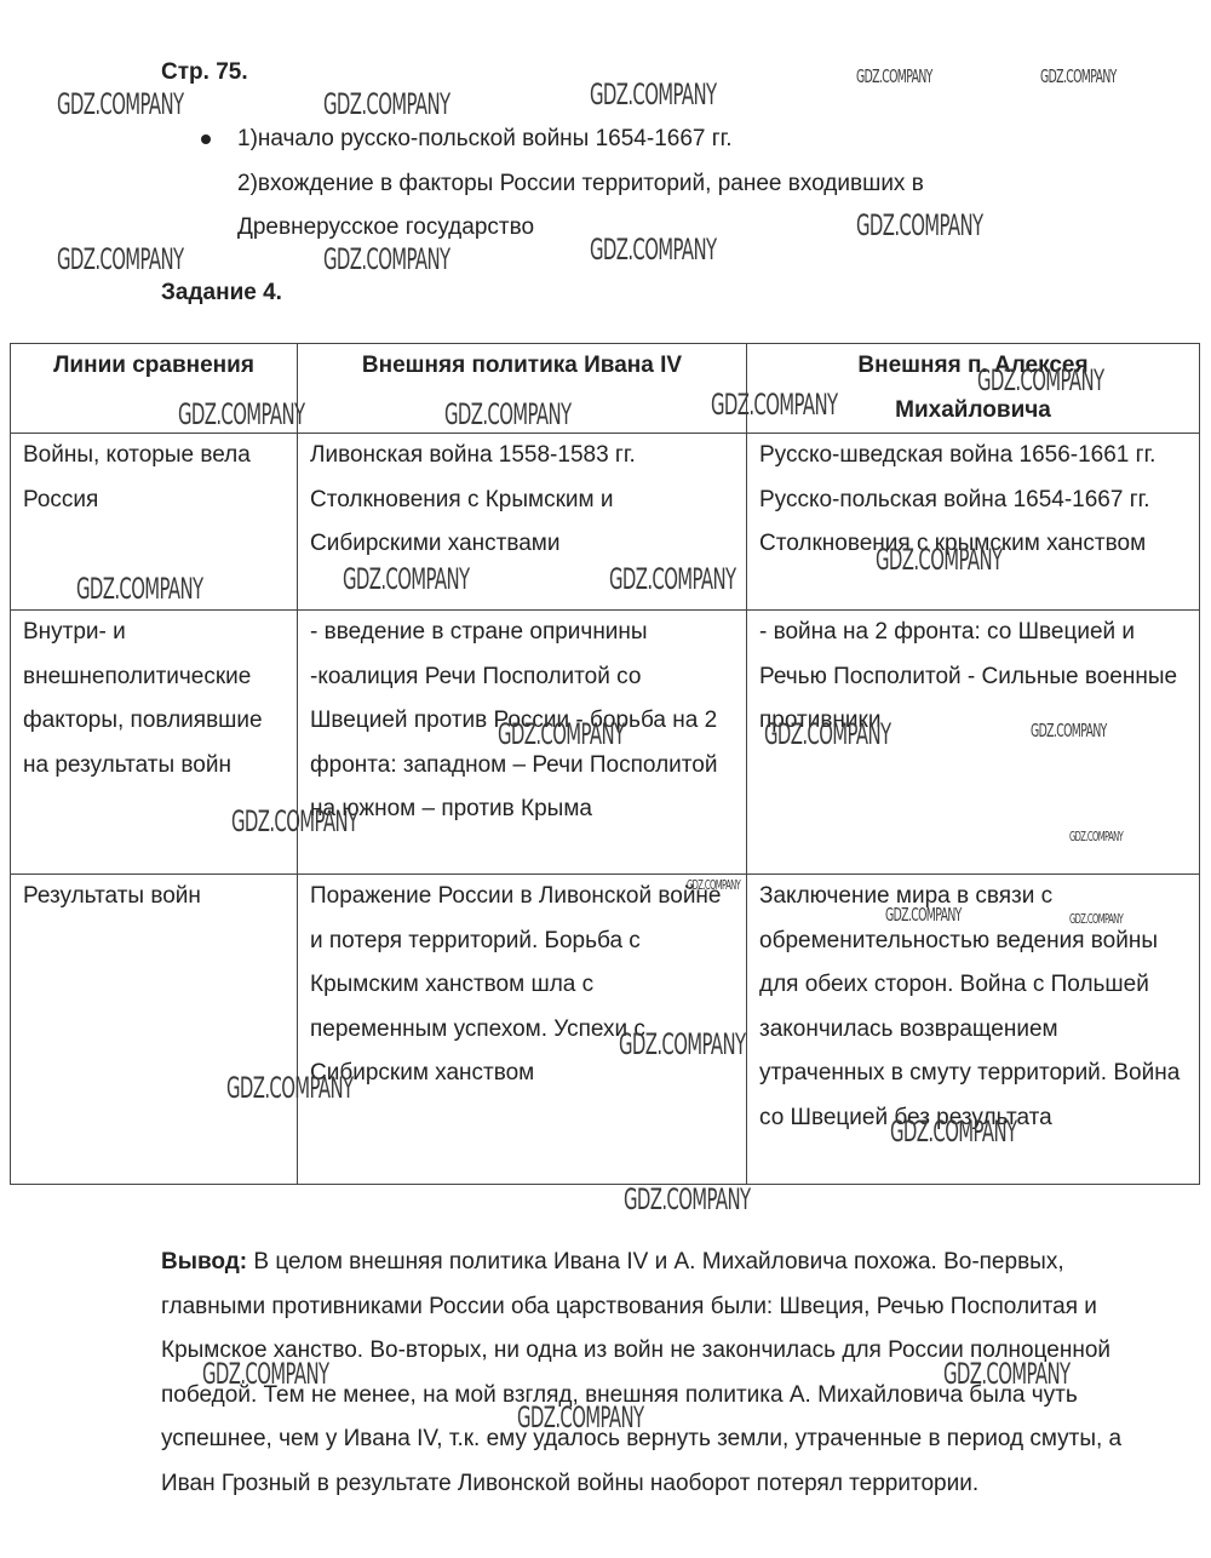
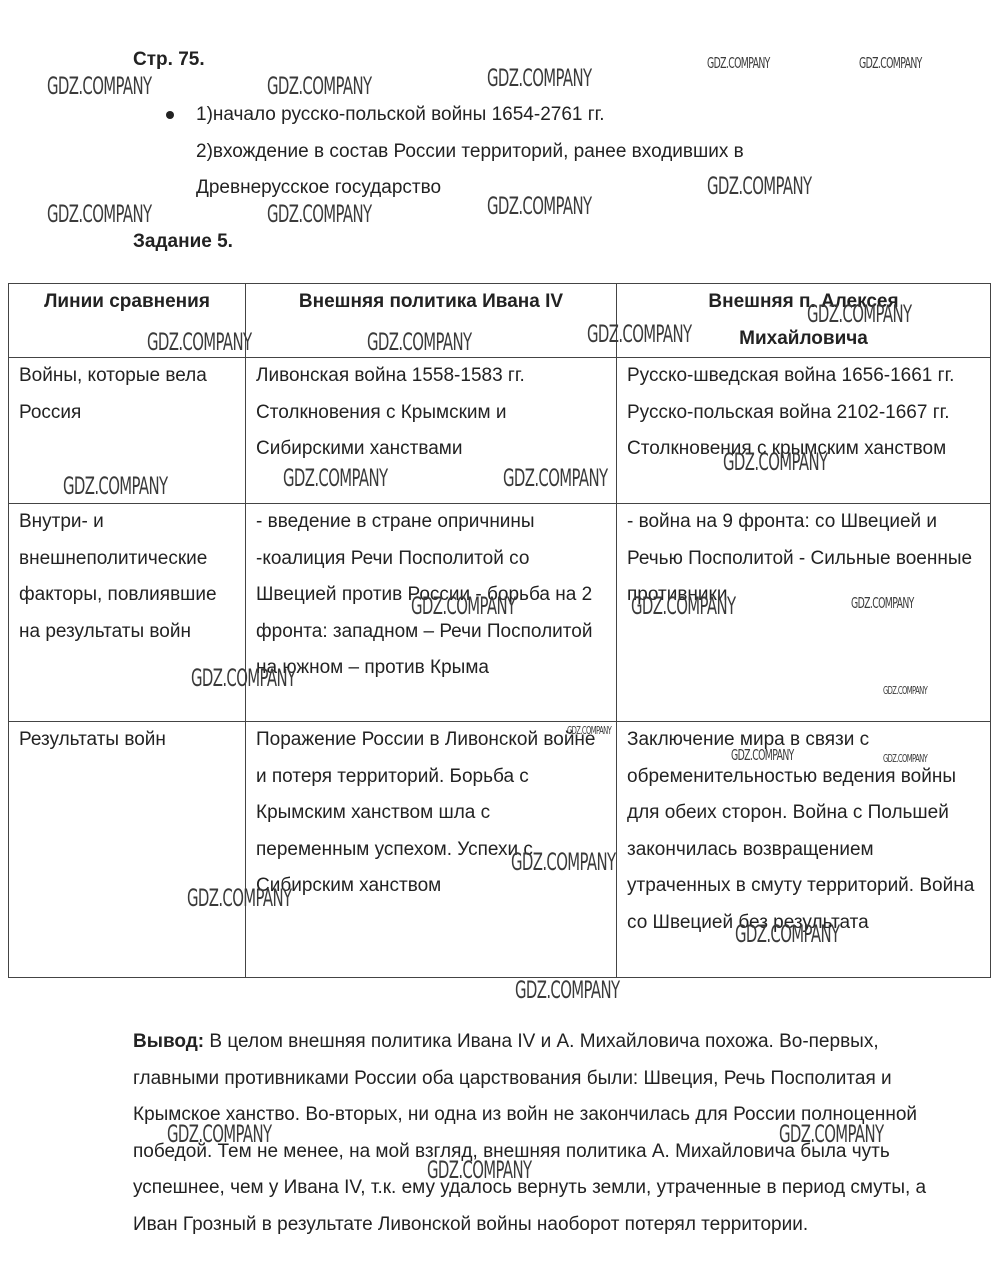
  Стр. 75.
- 1)начало русско-польской войны 1654-1667 гг.
+ 1)начало русско-польской войны 1654-2761 гг.
- 2)вхождение в факторы России территорий, ранее входивших в
+ 2)вхождение в состав России территорий, ранее входивших в
  Древнерусское государство
- Задание 4.
+ Задание 5.
  Линии сравнения	Внешняя политика Ивана IV	Внешняя п. Алексея Михайловича
- Войны, которые вела Россия	Ливонская война 1558-1583 гг. Столкновения с Крымским и Сибирскими ханствами	Русско-шведская война 1656-1661 гг. Русско-польская война 1654-1667 гг. Столкновения с крымским ханством
+ Войны, которые вела Россия	Ливонская война 1558-1583 гг. Столкновения с Крымским и Сибирскими ханствами	Русско-шведская война 1656-1661 гг. Русско-польская война 2102-1667 гг. Столкновения с крымским ханством
- Внутри- и внешнеполитические факторы, повлиявшие на результаты войн	- введение в стране опричнины -коалиция Речи Посполитой со Швецией против России - борьба на 2 фронта: западном – Речи Посполитой на южном – против Крыма	- война на 2 фронта: со Швецией и Речью Посполитой - Сильные военные противники
+ Внутри- и внешнеполитические факторы, повлиявшие на результаты войн	- введение в стране опричнины -коалиция Речи Посполитой со Швецией против России - борьба на 2 фронта: западном – Речи Посполитой на южном – против Крыма	- война на 9 фронта: со Швецией и Речью Посполитой - Сильные военные противники
  Результаты войн	Поражение России в Ливонской войне и потеря территорий. Борьба с Крымским ханством шла с переменным успехом. Успехи с Сибирским ханством	Заключение мира в связи с обременительностью ведения войны для обеих сторон. Война с Польшей закончилась возвращением утраченных в смуту территорий. Война со Швецией без результата
- Вывод: В целом внешняя политика Ивана IV и А. Михайловича похожа. Во-первых, главными противниками России оба царствования были: Швеция, Речью Посполитая и Крымское ханство. Во-вторых, ни одна из войн не закончилась для России полноценной победой. Тем не менее, на мой взгляд, внешняя политика А. Михайловича была чуть успешнее, чем у Ивана IV, т.к. ему удалось вернуть земли, утраченные в период смуты, а Иван Грозный в результате Ливонской войны наоборот потерял территории.
+ Вывод: В целом внешняя политика Ивана IV и А. Михайловича похожа. Во-первых, главными противниками России оба царствования были: Швеция, Речь Посполитая и Крымское ханство. Во-вторых, ни одна из войн не закончилась для России полноценной победой. Тем не менее, на мой взгляд, внешняя политика А. Михайловича была чуть успешнее, чем у Ивана IV, т.к. ему удалось вернуть земли, утраченные в период смуты, а Иван Грозный в результате Ливонской войны наоборот потерял территории.
  GDZ.COMPANY
  GDZ.COMPANY
  GDZ.COMPANY
  GDZ.COMPANY
  GDZ.COMPANY
  GDZ.COMPANY
  GDZ.COMPANY
  GDZ.COMPANY
  GDZ.COMPANY
  GDZ.COMPANY
  GDZ.COMPANY
  GDZ.COMPANY
  GDZ.COMPANY
  GDZ.COMPANY
  GDZ.COMPANY
  GDZ.COMPANY
  GDZ.COMPANY
  GDZ.COMPANY
  GDZ.COMPANY
  GDZ.COMPANY
  GDZ.COMPANY
  GDZ.COMPANY
  GDZ.COMPANY
  GDZ.COMPANY
  GDZ.COMPANY
  GDZ.COMPANY
  GDZ.COMPANY
  GDZ.COMPANY
  GDZ.COMPANY
  GDZ.COMPANY
  GDZ.COMPANY
  GDZ.COMPANY
